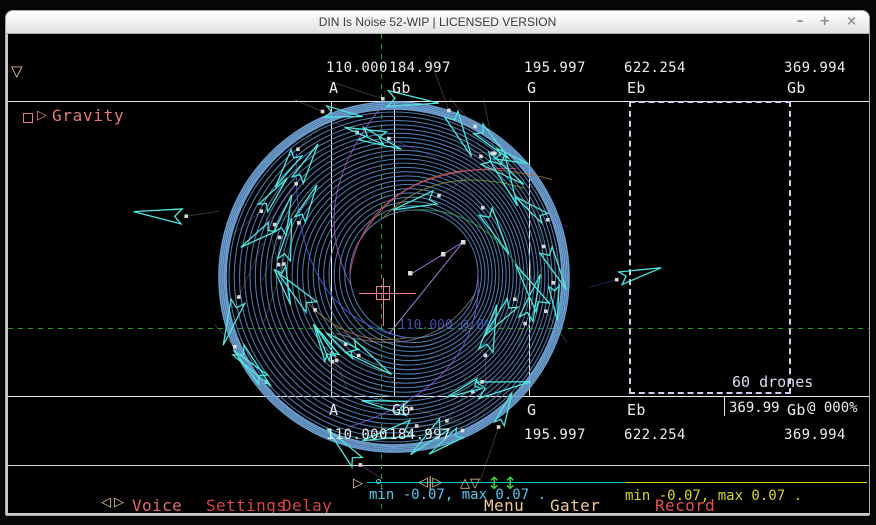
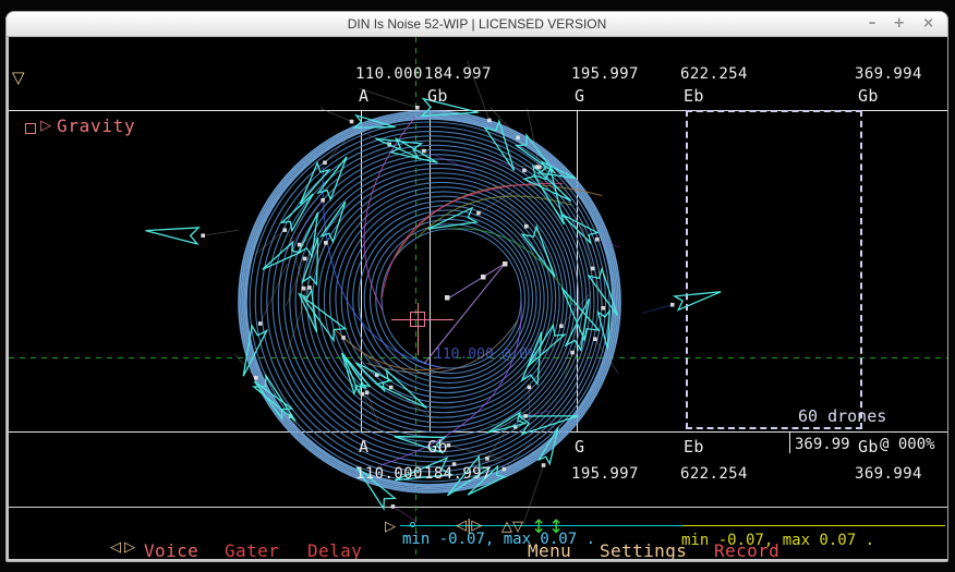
  DIN Is Noise 52-WIP | LICENSED VERSION
  –
  +
  ×
  ▽
  ▷
  Gravity
  60 drones
  369.99
  @ 000%
  110.000 0
  ◁
  ▷
  ▷
  ◁|▷
  △▽
  ↕
  ↕
  min -0.07, max 0.07 .
  min -0.07, max 0.07 .
  110.000
  A
  A
  110.000
  184.997
  Gb
  Gb
  184.997
  195.997
  G
  G
  195.997
  622.254
  Eb
  Eb
  622.254
  369.994
  Gb
  Gb
  369.994
  Voice
- Settings
+ Gater
  Delay
  Menu
- Gater
+ Settings
  Record
